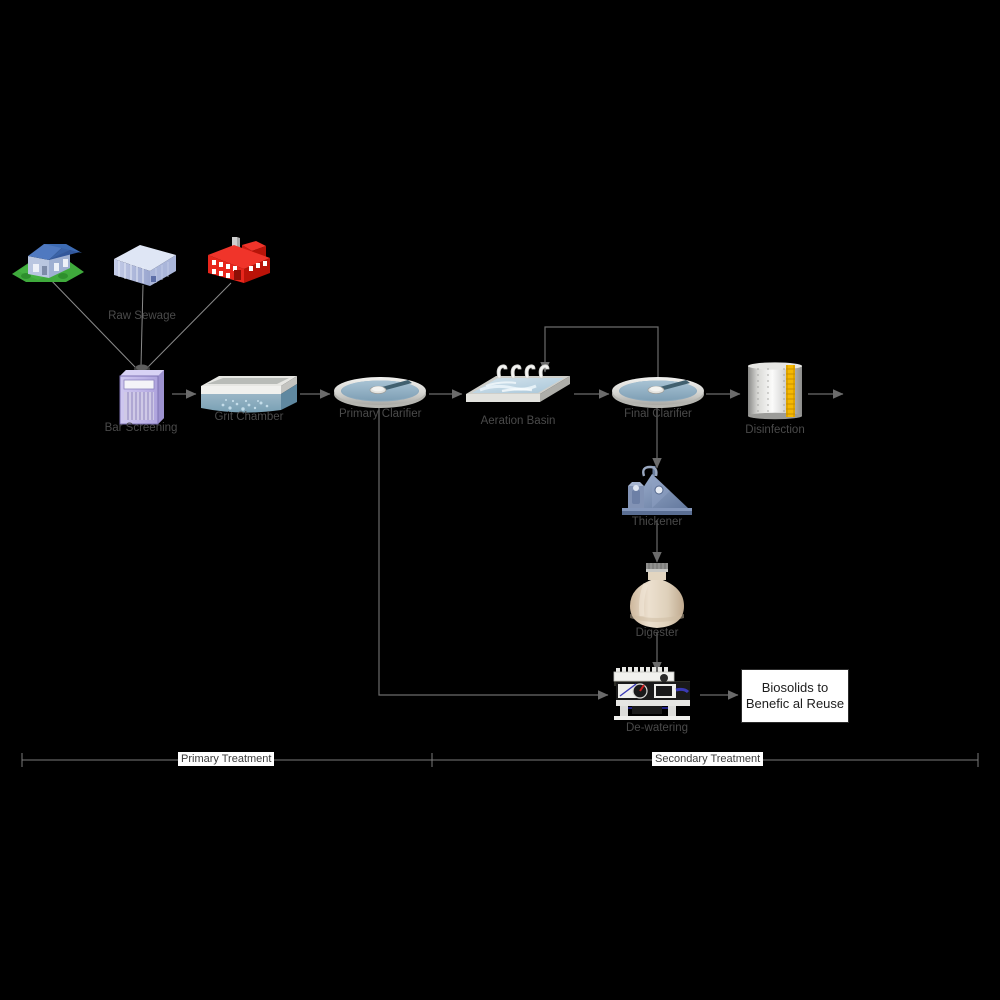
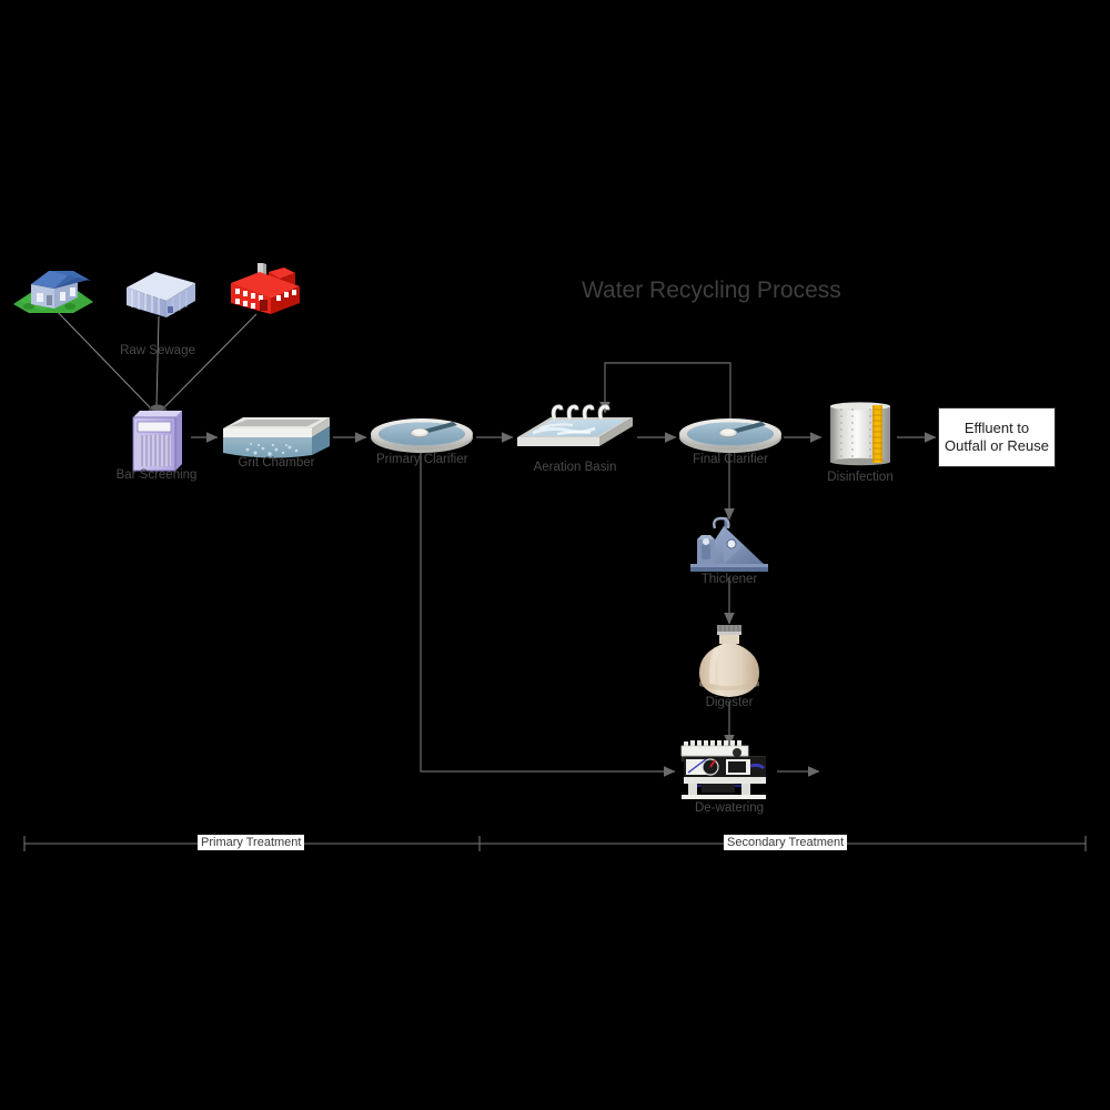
+ Water Recycling Process
  Raw Sewage
  Bar Screening
  Grit Chamber
  Primary Clarifier
  Aeration Basin
  Final Clarifier
  Disinfection
+ Effluent to
+ Outfall or Reuse
  Thickener
  Digester
  De-watering
- Biosolids to
- Benefic al Reuse
  Primary Treatment
  Secondary Treatment
